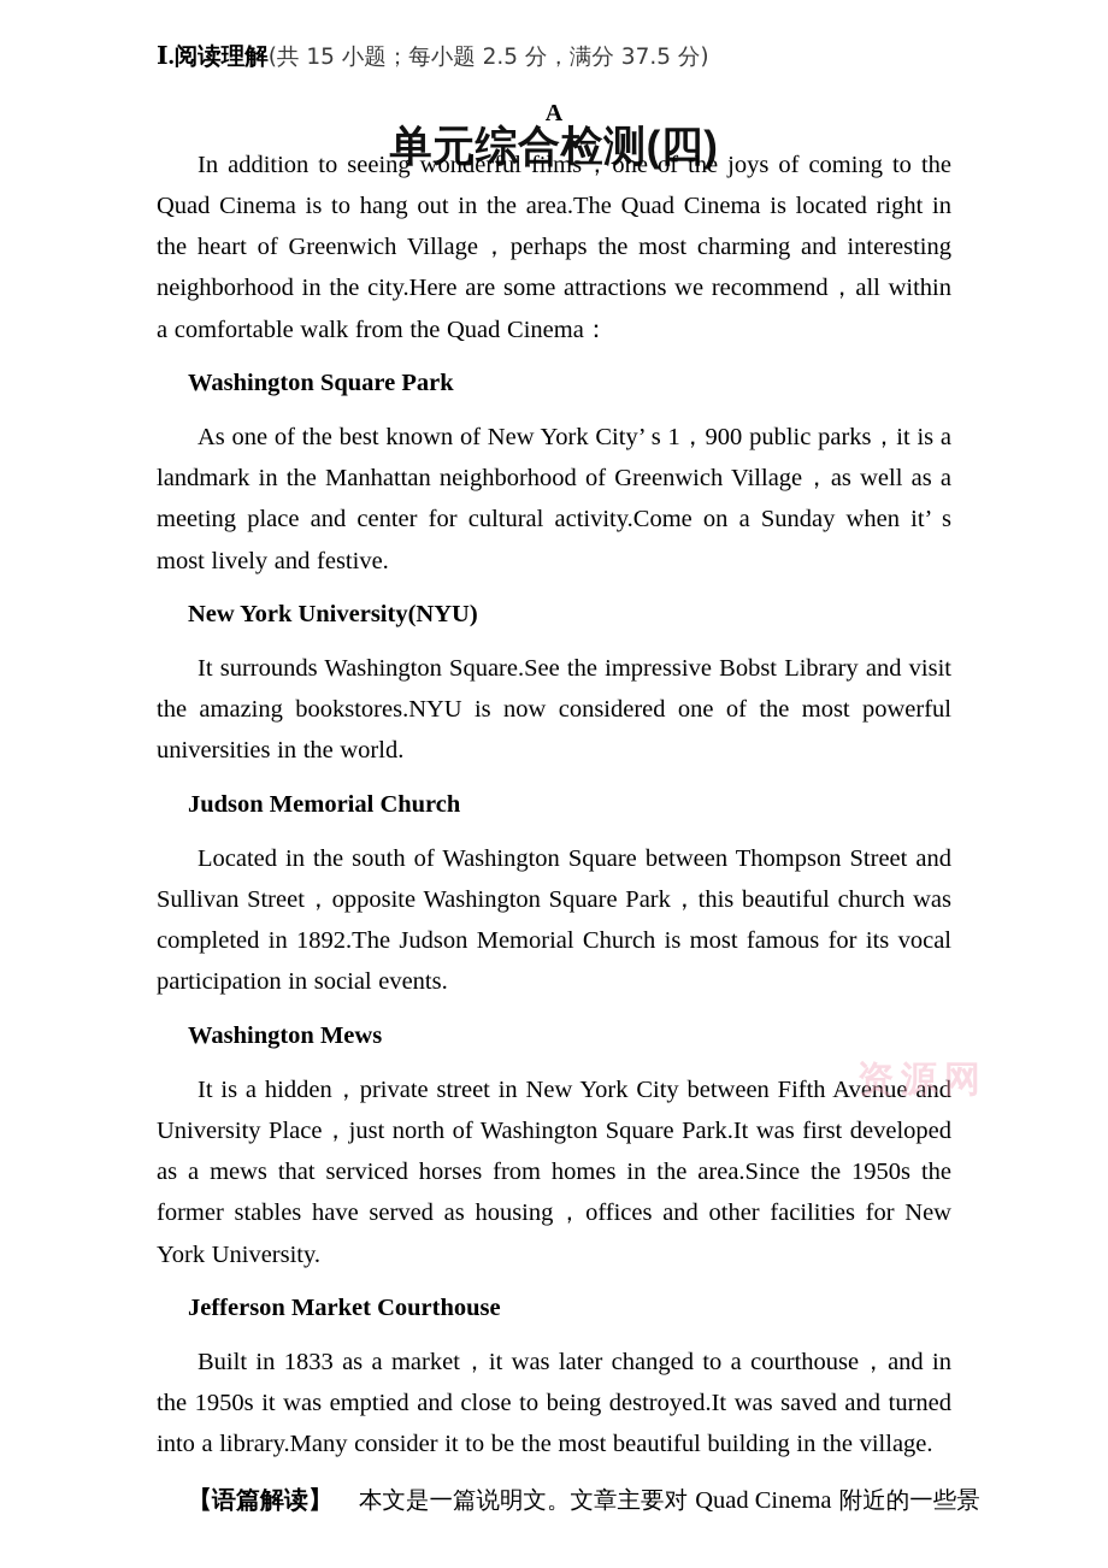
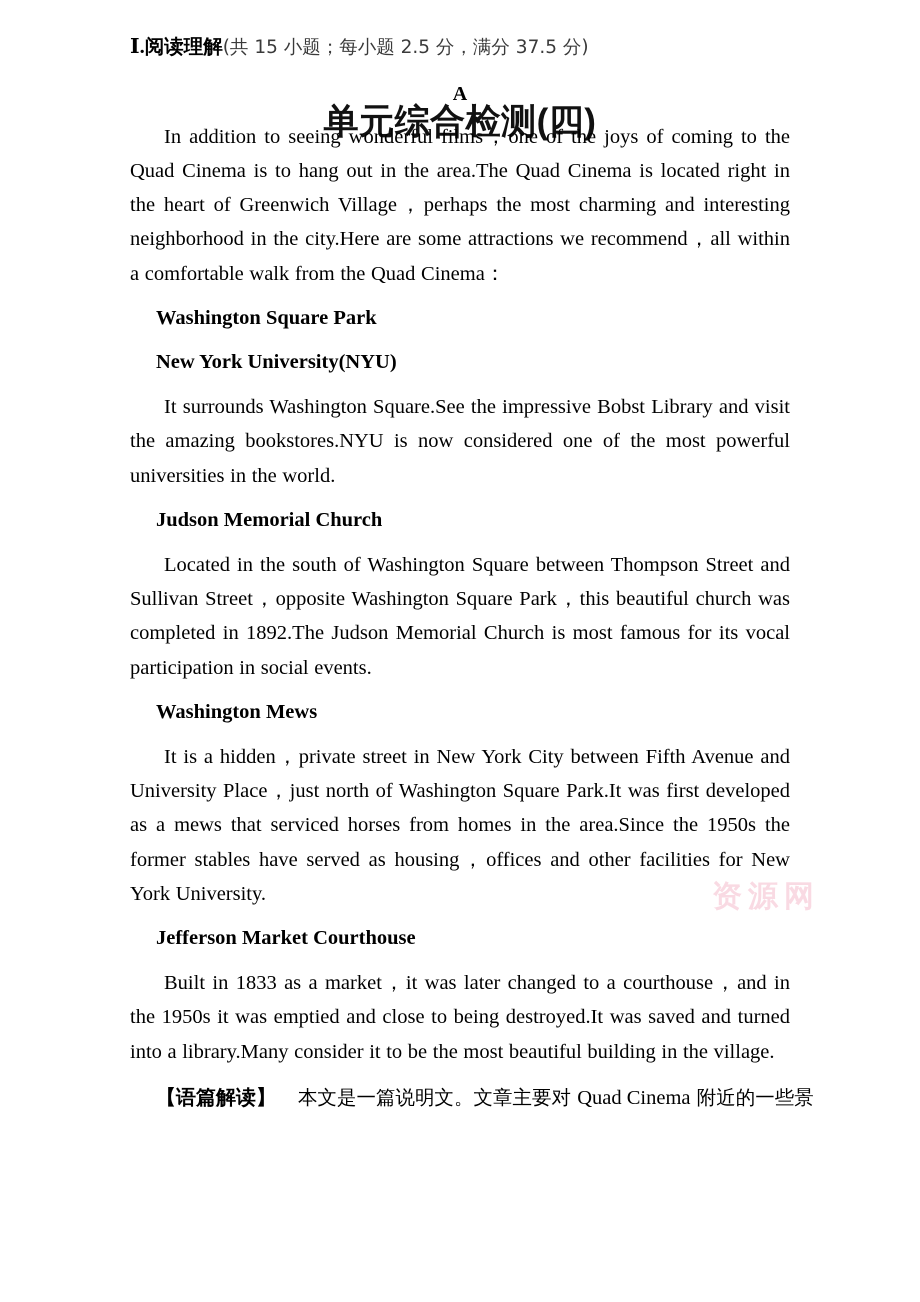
  单元综合检测(四)
  Ⅰ.阅读理解(共 15 小题；每小题 2.5 分，满分 37.5 分)
  A
  In addition to seeing wonderful films，one of the joys of coming to the Quad Cinema is to hang out in the area.The Quad Cinema is located right in the heart of Greenwich Village，perhaps the most charming and interesting neighborhood in the city.Here are some attractions we recommend，all within a comfortable walk from the Quad Cinema：
  Washington Square Park
- As one of the best known of New York City’ s 1，900 public parks，it is a landmark in the Manhattan neighborhood of Greenwich Village，as well as a meeting place and center for cultural activity.Come on a Sunday when it’ s most lively and festive.
  New York University(NYU)
  It surrounds Washington Square.See the impressive Bobst Library and visit the amazing bookstores.NYU is now considered one of the most powerful universities in the world.
  Judson Memorial Church
  Located in the south of Washington Square between Thompson Street and Sullivan Street，opposite Washington Square Park，this beautiful church was completed in 1892.The Judson Memorial Church is most famous for its vocal participation in social events.
  Washington Mews
  It is a hidden，private street in New York City between Fifth Avenue and University Place，just north of Washington Square Park.It was first developed as a mews that serviced horses from homes in the area.Since the 1950s the former stables have served as housing，offices and other facilities for New York University.
  Jefferson Market Courthouse
  Built in 1833 as a market，it was later changed to a courthouse，and in the 1950s it was emptied and close to being destroyed.It was saved and turned into a library.Many consider it to be the most beautiful building in the village.
  【语篇解读】 本文是一篇说明文。文章主要对 Quad Cinema 附近的一些景
  资源网
